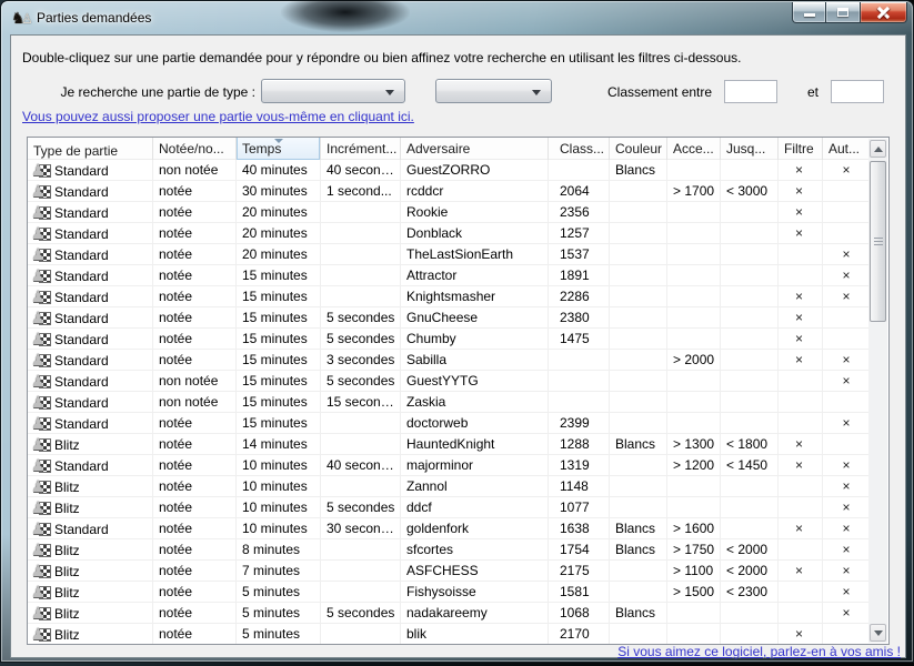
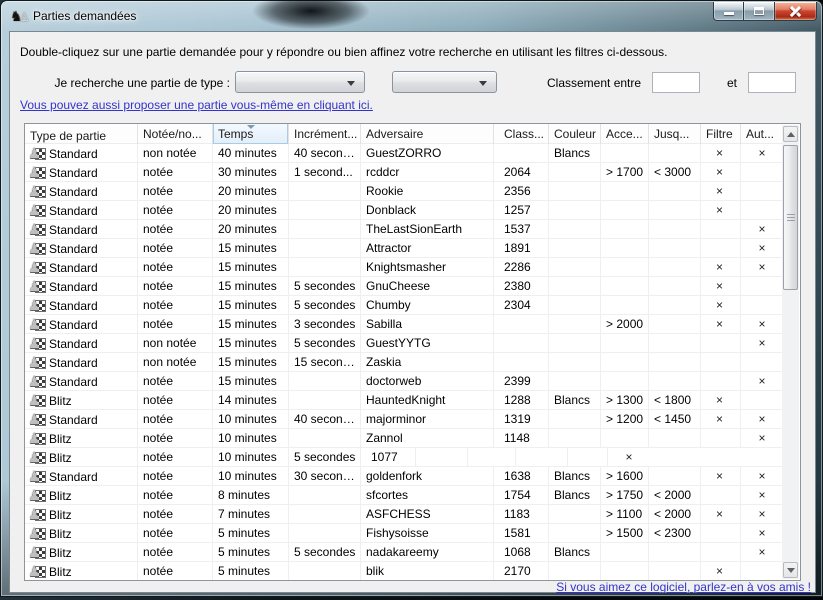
  ♞
  ♙
  Parties demandées
  Double-cliquez sur une partie demandée pour y répondre ou bien affinez votre recherche en utilisant les filtres ci-dessous.
  Je recherche une partie de type :
  Classement entre
  et
  Vous pouvez aussi proposer une partie vous-même en cliquant ici.
  Type de partie
  Notée/no...
  Temps
  Incrément...
  Adversaire
  Class...
  Couleur
  Acce...
  Jusq...
  Filtre
  Aut...
  ♟
  Standard
  non notée
  40 minutes
  40 second...
  GuestZORRO
  Blancs
  ×
  ×
  ♟
  Standard
  notée
  30 minutes
  1 second...
  rcddcr
  2064
  > 1700
  < 3000
  ×
  ♟
  Standard
  notée
  20 minutes
  Rookie
  2356
  ×
  ♟
  Standard
  notée
  20 minutes
  Donblack
  1257
  ×
  ♟
  Standard
  notée
  20 minutes
  TheLastSionEarth
  1537
  ×
  ♟
  Standard
  notée
  15 minutes
  Attractor
  1891
  ×
  ♟
  Standard
  notée
  15 minutes
  Knightsmasher
  2286
  ×
  ×
  ♟
  Standard
  notée
  15 minutes
  5 secondes
  GnuCheese
  2380
  ×
  ♟
  Standard
  notée
  15 minutes
  5 secondes
  Chumby
- 1475
+ 2304
  ×
  ♟
  Standard
  notée
  15 minutes
  3 secondes
  Sabilla
  > 2000
  ×
  ×
  ♟
  Standard
  non notée
  15 minutes
  5 secondes
  GuestYYTG
  ×
  ♟
  Standard
  non notée
  15 minutes
  15 second...
  Zaskia
  ♟
  Standard
  notée
  15 minutes
  doctorweb
  2399
  ×
  ♟
  Blitz
  notée
  14 minutes
  HauntedKnight
  1288
  Blancs
  > 1300
  < 1800
  ×
  ♟
  Standard
  notée
  10 minutes
  40 second...
  majorminor
  1319
  > 1200
  < 1450
  ×
  ×
  ♟
  Blitz
  notée
  10 minutes
  Zannol
  1148
  ×
  ♟
  Blitz
  notée
  10 minutes
  5 secondes
- ddcf
  1077
  ×
  ♟
  Standard
  notée
  10 minutes
  30 second...
  goldenfork
  1638
  Blancs
  > 1600
  ×
  ×
  ♟
  Blitz
  notée
  8 minutes
  sfcortes
  1754
  Blancs
  > 1750
  < 2000
  ×
  ♟
  Blitz
  notée
  7 minutes
  ASFCHESS
- 2175
+ 1183
  > 1100
  < 2000
  ×
  ×
  ♟
  Blitz
  notée
  5 minutes
  Fishysoisse
  1581
  > 1500
  < 2300
  ×
  ♟
  Blitz
  notée
  5 minutes
  5 secondes
  nadakareemy
  1068
  Blancs
  ×
  ♟
  Blitz
  notée
  5 minutes
  blik
  2170
  ×
  Si vous aimez ce logiciel, parlez-en à vos amis !
